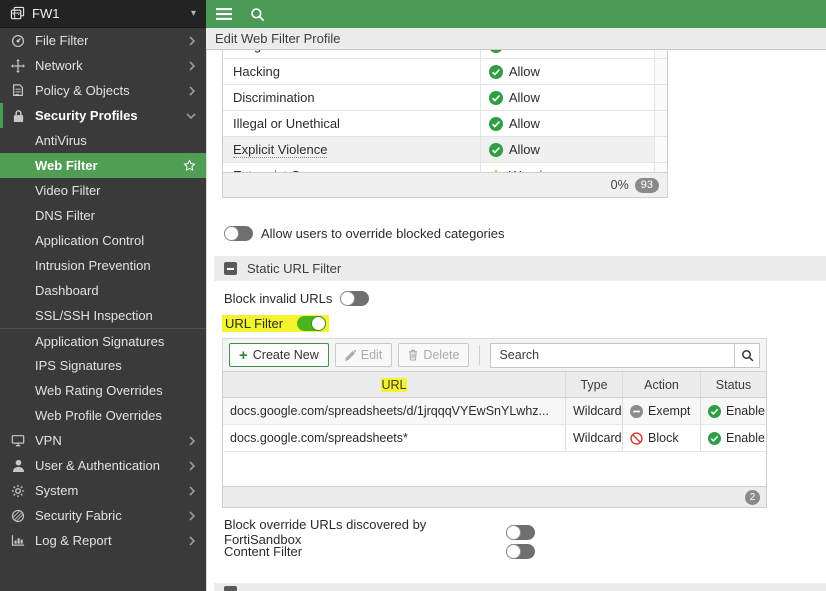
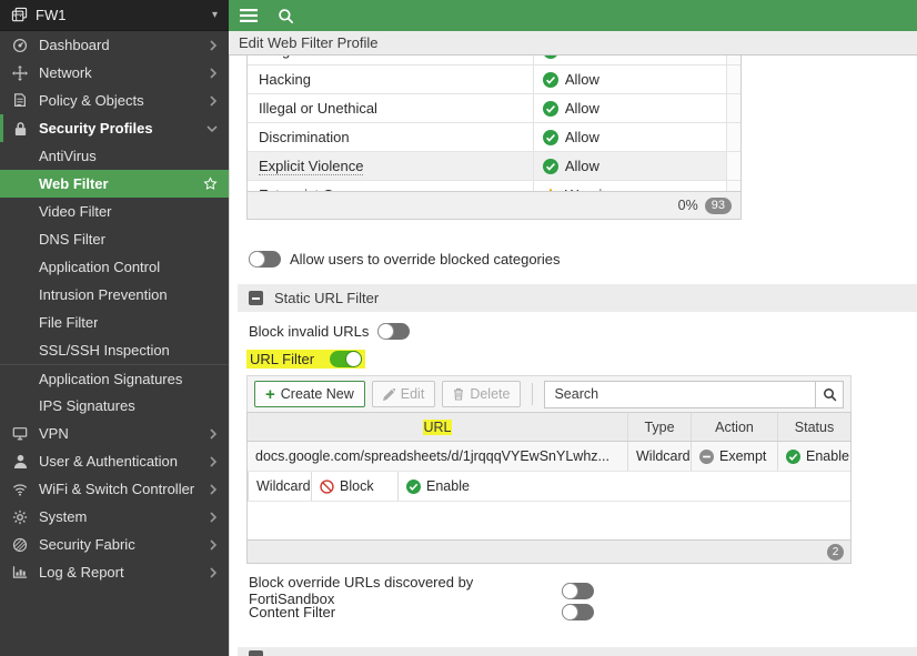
  FW1
  ▾
- File Filter
+ Dashboard
  Network
  Policy & Objects
  Security Profiles
  AntiVirus
  Web Filter
  Video Filter
  DNS Filter
  Application Control
  Intrusion Prevention
- Dashboard
+ File Filter
  SSL/SSH Inspection
  Application Signatures
  IPS Signatures
- Web Rating Overrides
- Web Profile Overrides
  VPN
  User & Authentication
+ WiFi & Switch Controller
  System
  Security Fabric
  Log & Report
  Edit Web Filter Profile
  Hacking
  Allow
- Discrimination
+ Illegal or Unethical
  Allow
- Illegal or Unethical
+ Discrimination
  Allow
  Explicit Violence
  Allow
  0%
  93
  Allow users to override blocked categories
  Static URL Filter
  Block invalid URLs
  URL Filter
  +
  Create New
  Edit
  Delete
  Search
  URL
  Type
  Action
  Status
  docs.google.com/spreadsheets/d/1jrqqqVYEwSnYLwhz...
  Wildcard
  Exempt
  Enable
- docs.google.com/spreadsheets*
  Wildcard
  Block
  Enable
  2
  Block override URLs discovered by FortiSandbox
  Content Filter
